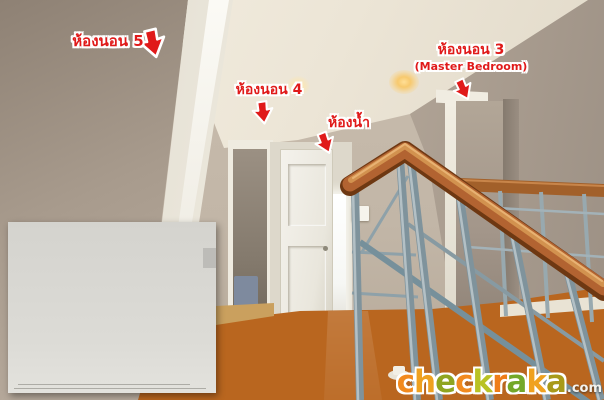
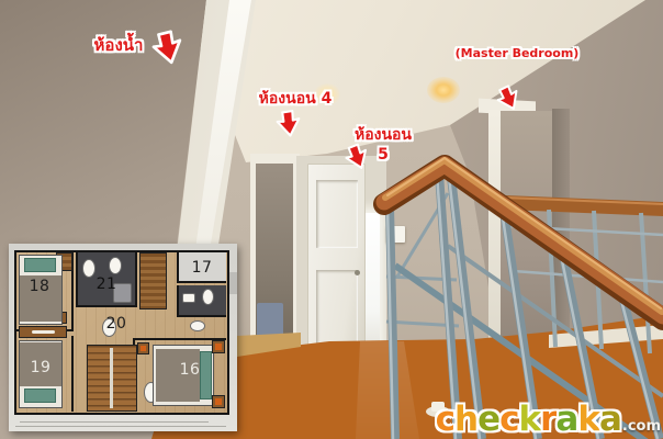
- ห้องนอน 5
+ ห้องน้ำ
  ห้องนอน 4
- ห้องน้ำ
+ ห้องนอน 5
- ห้องนอน 3
  (Master Bedroom)
+ 18
+ 21
+ 17
+ 20
+ 19
+ 16
  checkraka
  .com
